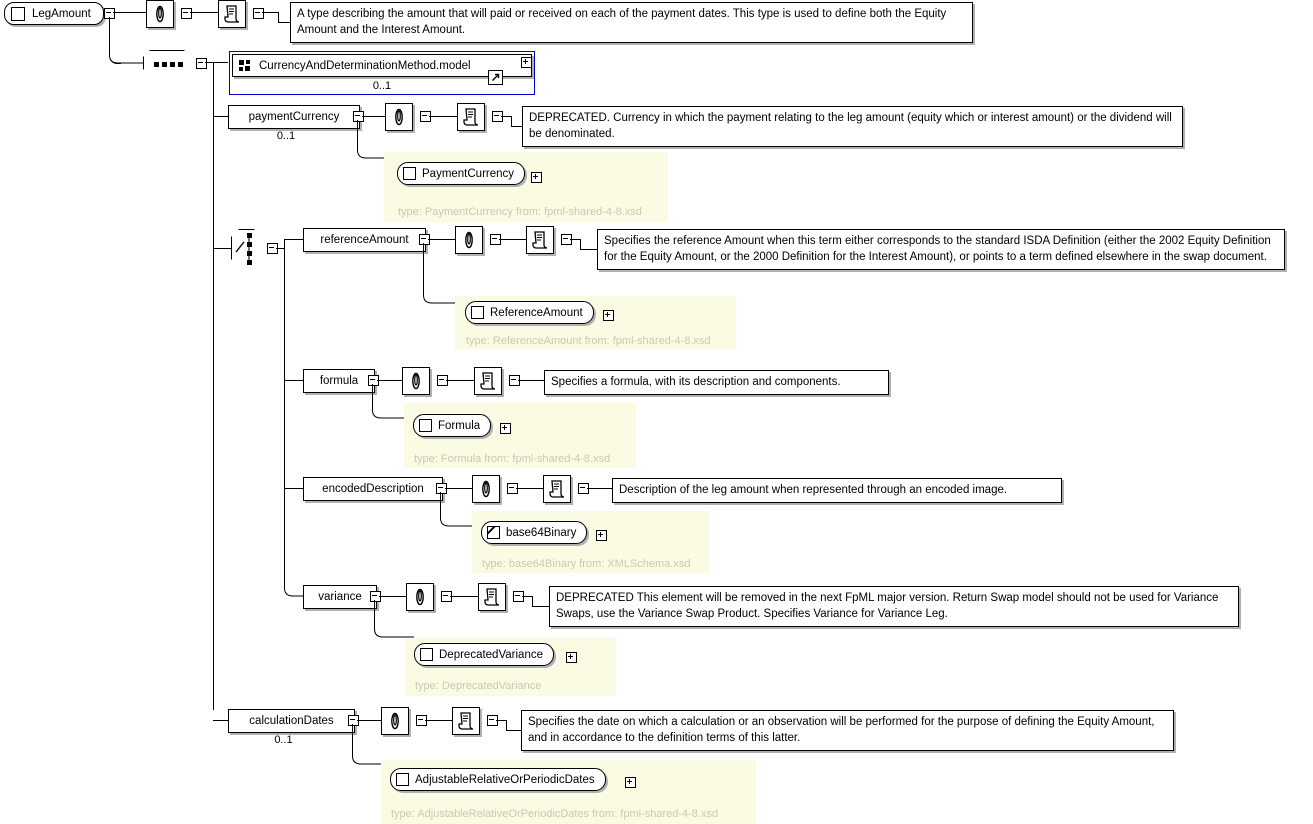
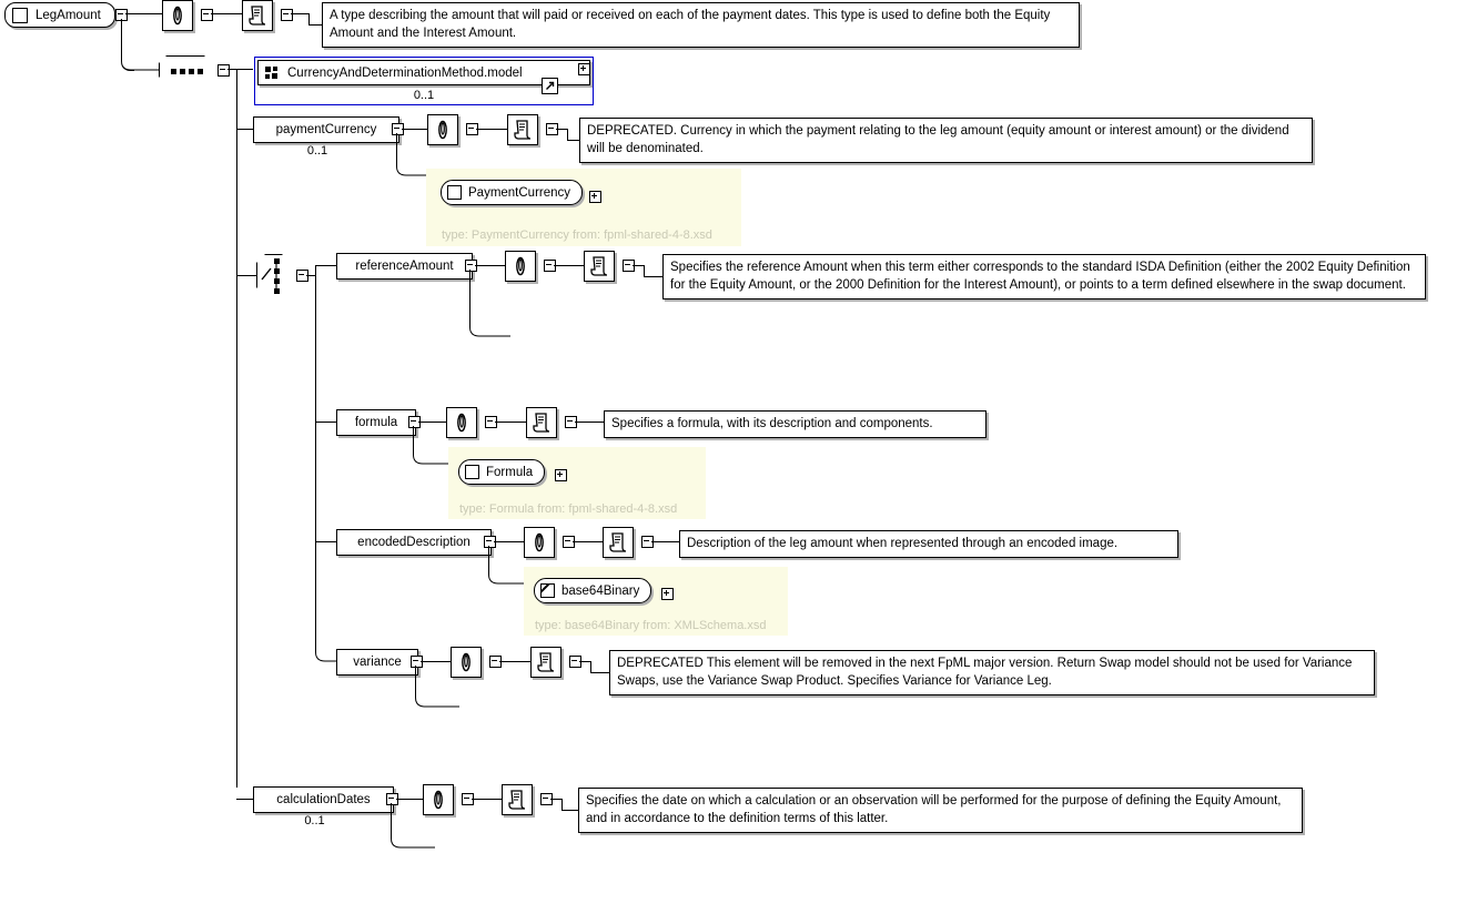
  LegAmount
  A type describing the amount that will paid or received on each of the payment dates. This type is used to define both the Equity Amount and the Interest Amount.
  CurrencyAndDeterminationMethod.model
  0..1
  paymentCurrency
  0..1
- DEPRECATED. Currency in which the payment relating to the leg amount (equity which or interest amount) or the dividend will be denominated.
+ DEPRECATED. Currency in which the payment relating to the leg amount (equity amount or interest amount) or the dividend will be denominated.
  PaymentCurrency
  type: PaymentCurrency from: fpml-shared-4-8.xsd
  referenceAmount
  Specifies the reference Amount when this term either corresponds to the standard ISDA Definition (either the 2002 Equity Definition for the Equity Amount, or the 2000 Definition for the Interest Amount), or points to a term defined elsewhere in the swap document.
- ReferenceAmount
- type: ReferenceAmount from: fpml-shared-4-8.xsd
  formula
  Specifies a formula, with its description and components.
  Formula
  type: Formula from: fpml-shared-4-8.xsd
  encodedDescription
  Description of the leg amount when represented through an encoded image.
  base64Binary
  type: base64Binary from: XMLSchema.xsd
  variance
  DEPRECATED This element will be removed in the next FpML major version. Return Swap model should not be used for Variance Swaps, use the Variance Swap Product. Specifies Variance for Variance Leg.
- DeprecatedVariance
- type: DeprecatedVariance
  calculationDates
  0..1
  Specifies the date on which a calculation or an observation will be performed for the purpose of defining the Equity Amount, and in accordance to the definition terms of this latter.
- AdjustableRelativeOrPeriodicDates
- type: AdjustableRelativeOrPeriodicDates from: fpml-shared-4-8.xsd
